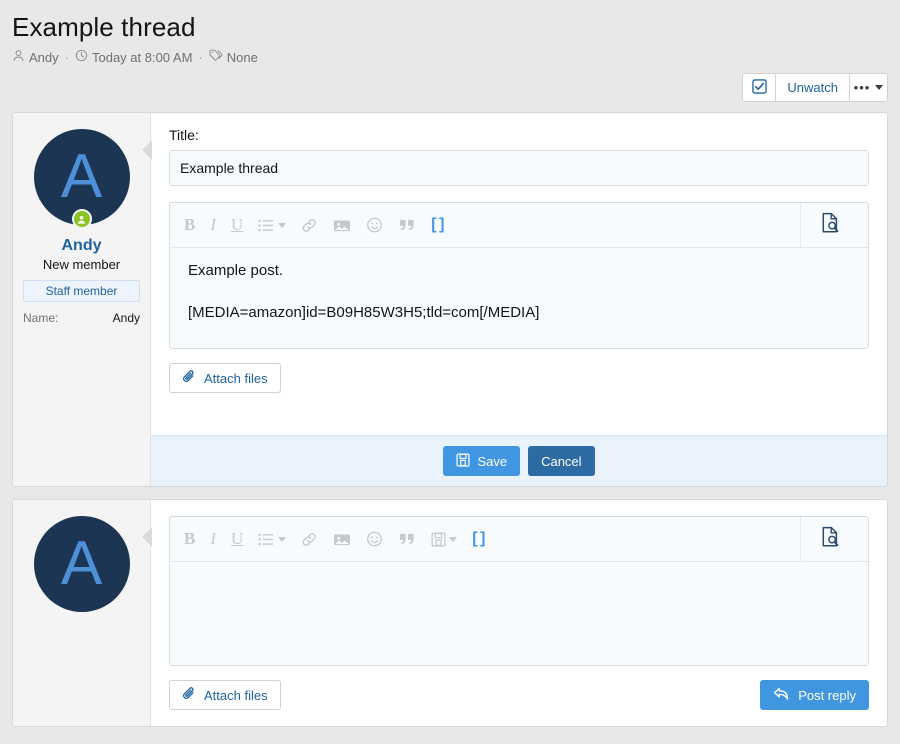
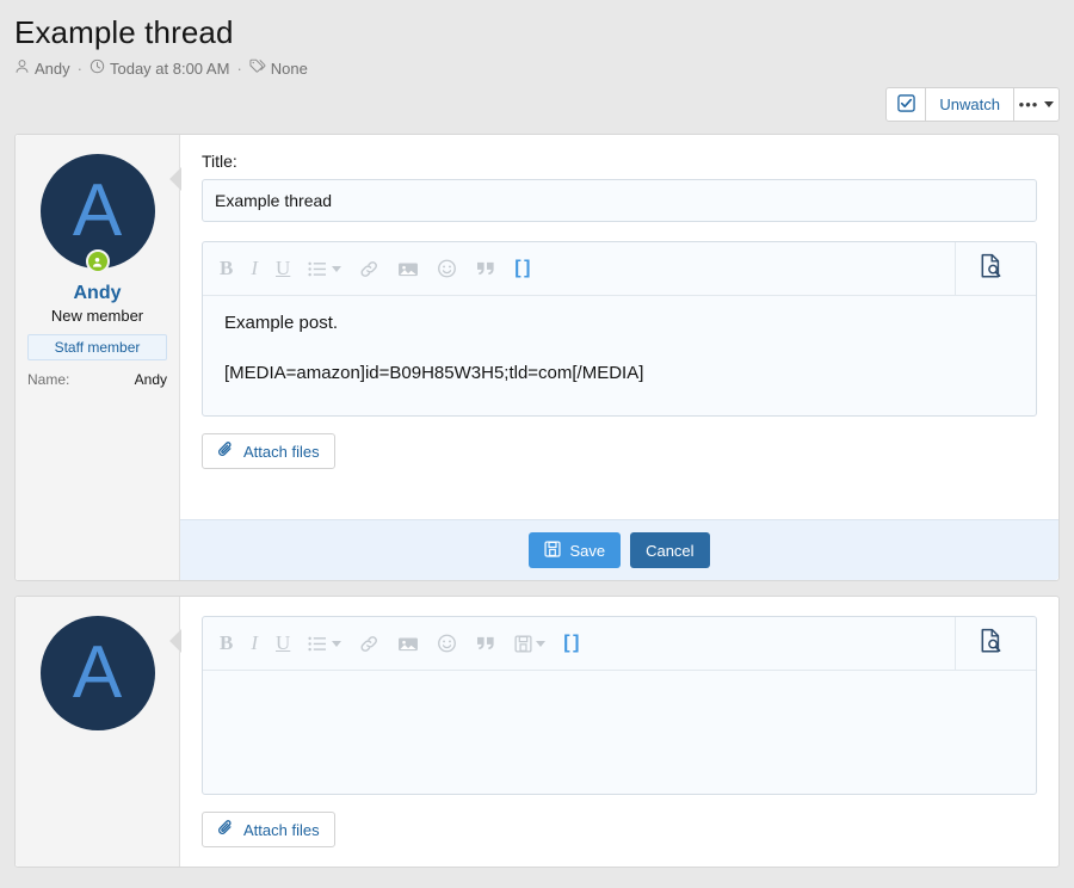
  Example thread
  Andy
  ·
  Today at 8:00 AM
  ·
  None
  Unwatch
  •••
  A
  Andy
  New member
  Staff member
  Name:
  Andy
  Title:
  Example thread
  B
  I
  U
  [ ]
  Example post.
  [MEDIA=amazon]id=B09H85W3H5;tld=com[/MEDIA]
  Attach files
  Save
  Cancel
  A
  B
  I
  U
  [ ]
  Attach files
- Post reply
